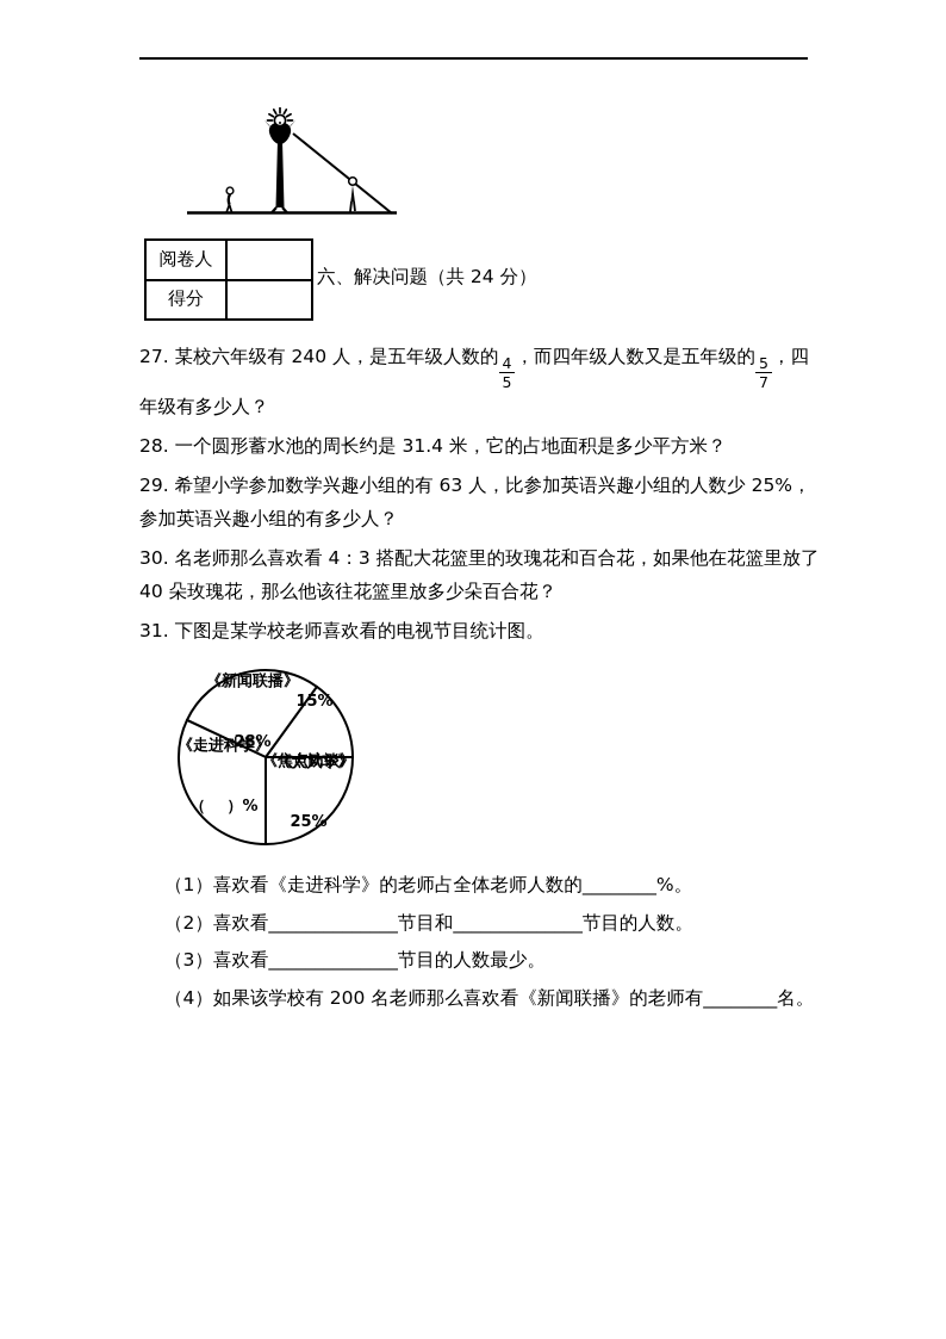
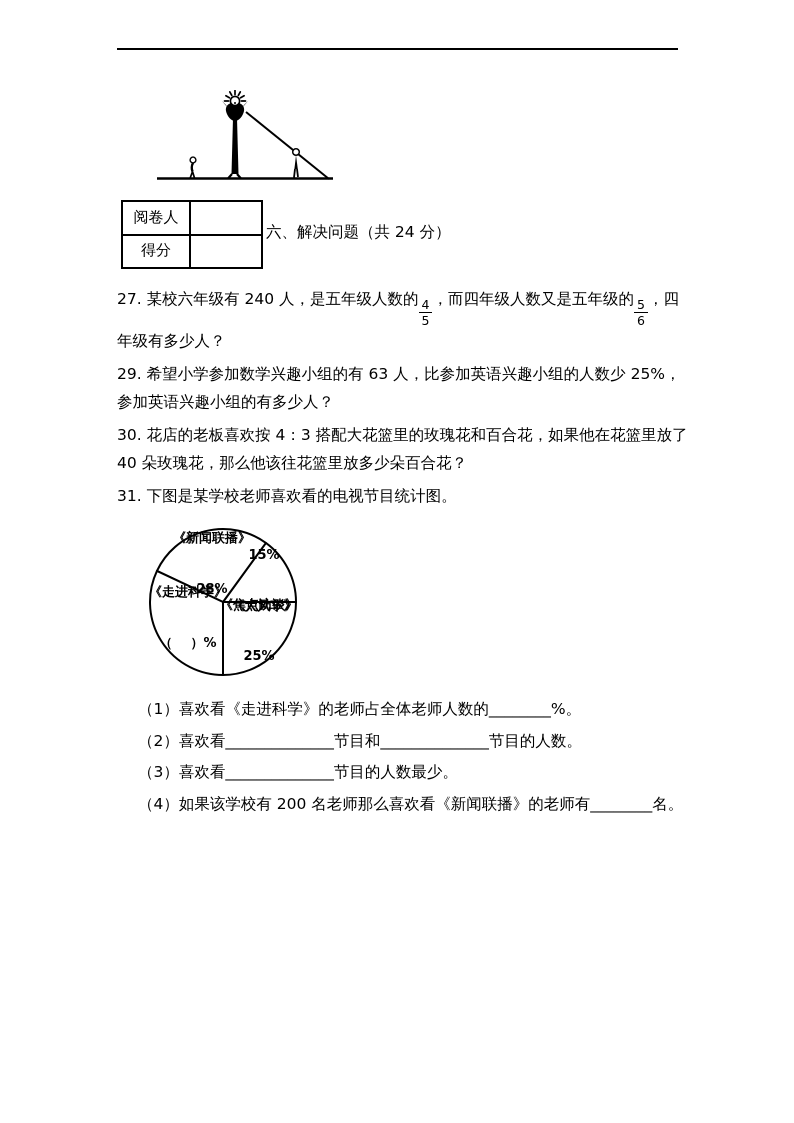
  阅卷人
  得分
  六、解决问题（共 24 分）
  27. 某校六年级有 240 人，是五年级人数的
  4
  5
  ，而四年级人数又是五年级的
  5
- 7
+ 6
  ，四年级有多少人？
- 28. 一个圆形蓄水池的周长约是 31.4 米，它的占地面积是多少平方米？
  29. 希望小学参加数学兴趣小组的有 63 人，比参加英语兴趣小组的人数少 25%，参加英语兴趣小组的有多少人？
- 30. 名老师那么喜欢看 4：3 搭配大花篮里的玫瑰花和百合花，如果他在花篮里放了 40 朵玫瑰花，那么他该往花篮里放多少朵百合花？
+ 30. 花店的老板喜欢按 4：3 搭配大花篮里的玫瑰花和百合花，如果他在花篮里放了 40 朵玫瑰花，那么他该往花篮里放多少朵百合花？
  31. 下图是某学校老师喜欢看的电视节目统计图。
  15%
  《大风车》
  《新闻联播》
  28%
  《走进科学》
  （ ）%
  《焦点访谈》
  25%
  （1）喜欢看《走进科学》的老师占全体老师人数的________%。
  （2）喜欢看______________节目和______________节目的人数。
  （3）喜欢看______________节目的人数最少。
  （4）如果该学校有 200 名老师那么喜欢看《新闻联播》的老师有________名。
